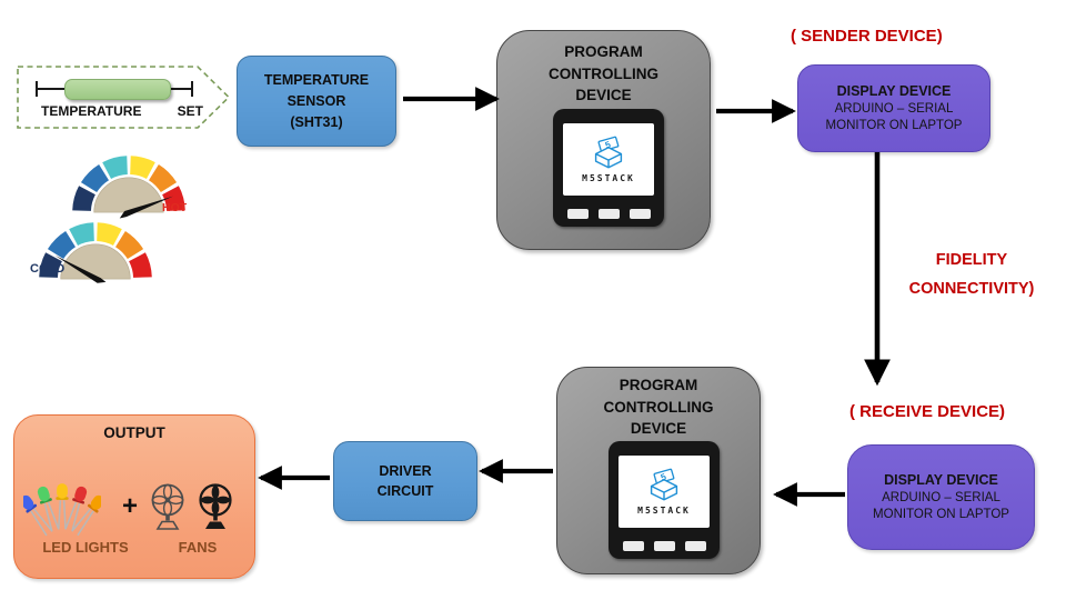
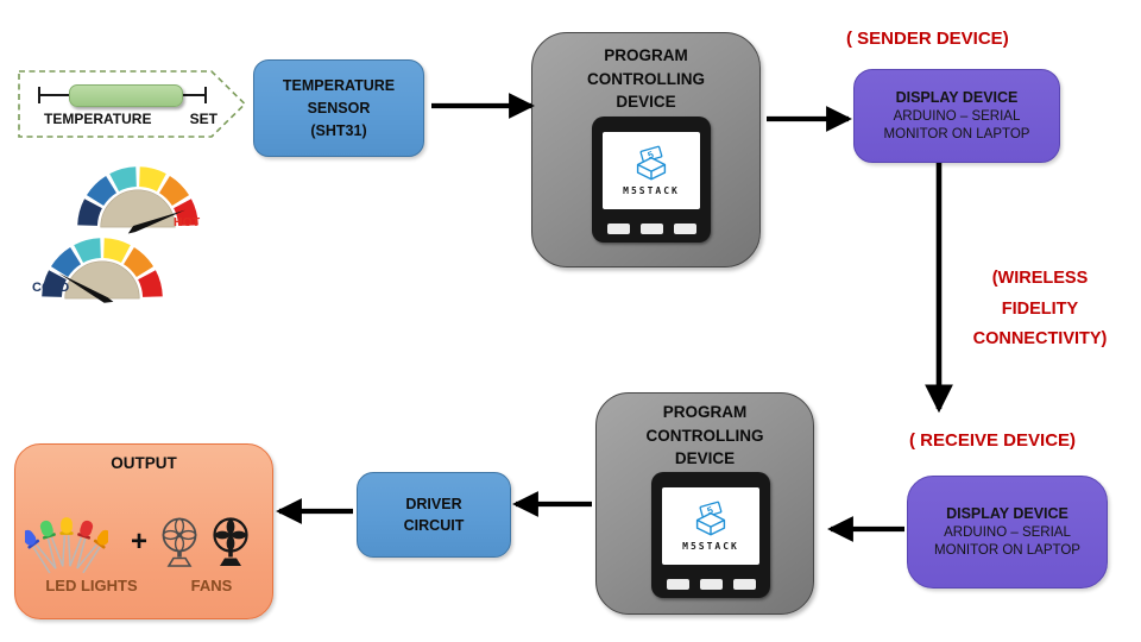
  TEMPERATURE
  SET
  HOT
  COLD
  TEMPERATURE
  SENSOR
  (SHT31)
  PROGRAM
  CONTROLLING
  DEVICE
  M5STACK
  ( SENDER DEVICE)
  DISPLAY DEVICE
  ARDUINO – SERIAL
  MONITOR ON LAPTOP
+ (WIRELESS
  FIDELITY
  CONNECTIVITY)
  ( RECEIVE DEVICE)
  DISPLAY DEVICE
  ARDUINO – SERIAL
  MONITOR ON LAPTOP
  PROGRAM
  CONTROLLING
  DEVICE
  M5STACK
  DRIVER
  CIRCUIT
  OUTPUT
  +
  LED LIGHTS
  FANS
